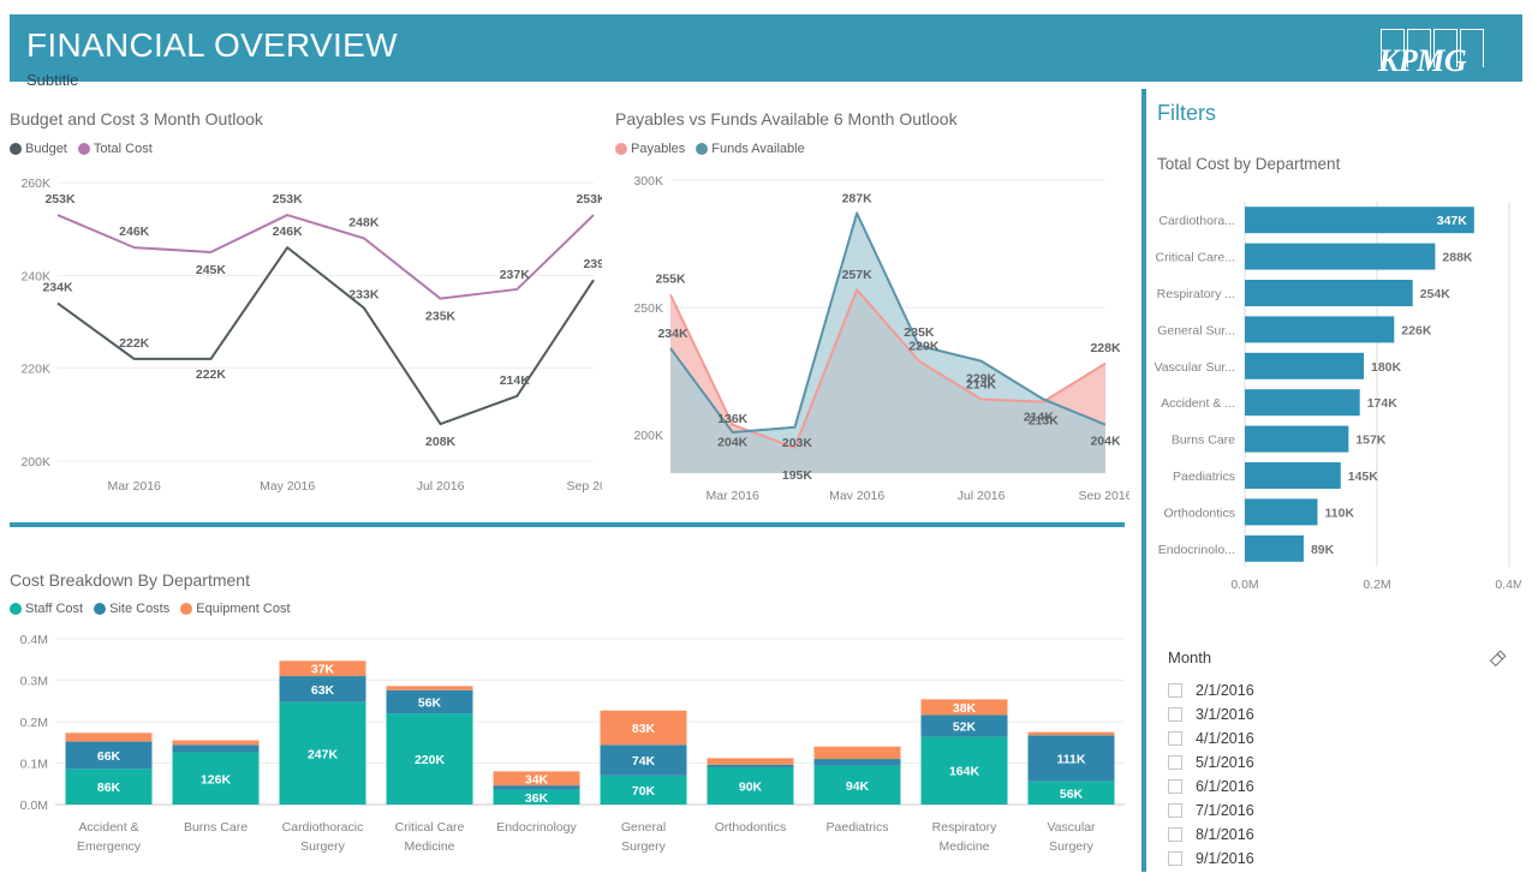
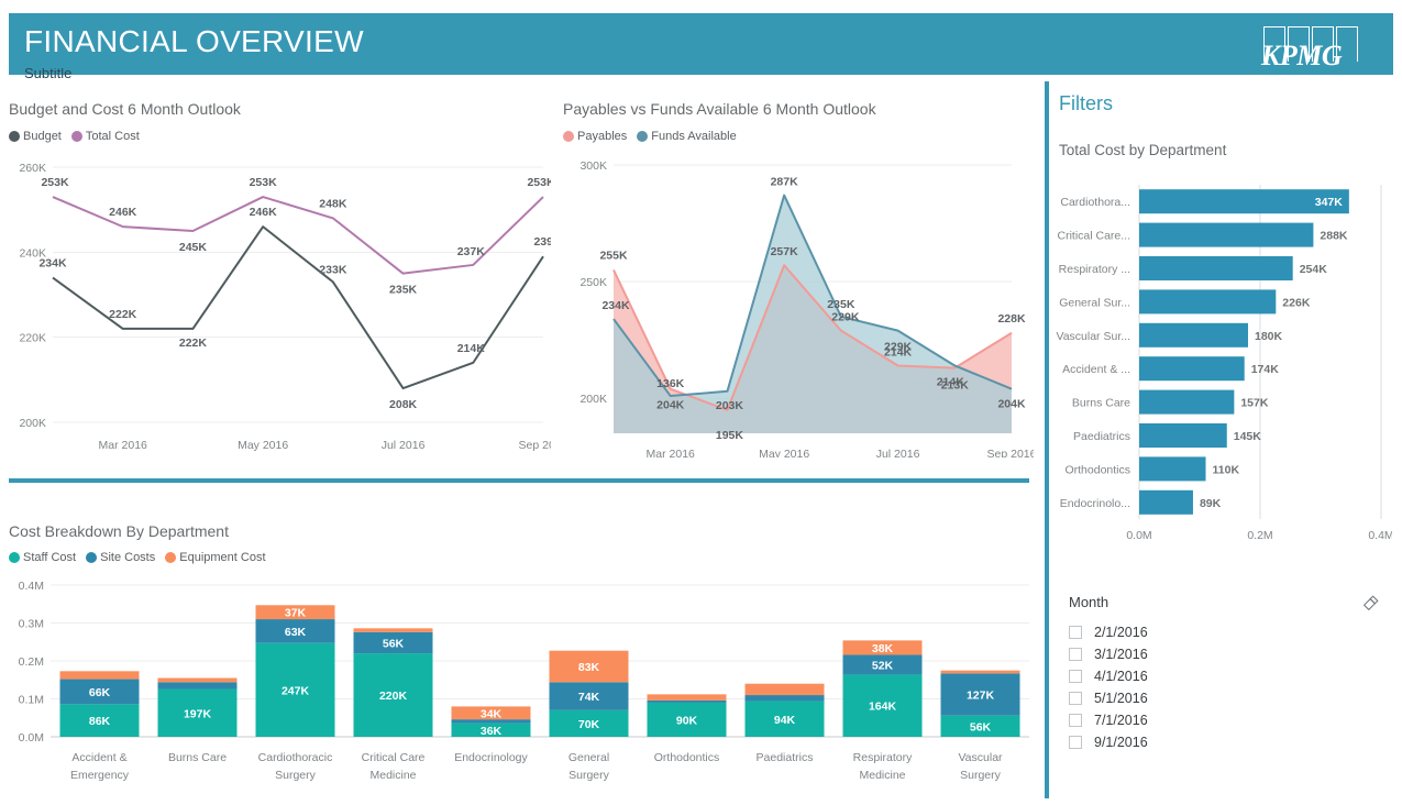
  FINANCIAL OVERVIEW
  Subtitle
  KPMG
- Budget and Cost 3 Month Outlook
+ Budget and Cost 6 Month Outlook
  Budget
  Total Cost
  200K
  220K
  240K
  260K
  234K
  222K
  222K
  246K
  233K
  208K
  214K
  239
  253K
  246K
  245K
  253K
  248K
  235K
  237K
  253K
  Mar 2016
  May 2016
  Jul 2016
  Payables vs Funds Available 6 Month Outlook
  Payables
  Funds Available
  200K
  250K
  300K
  255K
  204K
  195K
  257K
  229K
  214K
  213K
  228K
  234K
  136K
  203K
  287K
  235K
  229K
  214K
  204K
  Mar 2016
  May 2016
  Jul 2016
  Sep 2016
  Cost Breakdown By Department
  Staff Cost
  Site Costs
  Equipment Cost
  0.0M
  0.1M
  0.2M
  0.3M
  0.4M
  86K
  66K
  Accident &
  Emergency
- 126K
+ 197K
  Burns Care
  247K
  63K
  37K
  Cardiothoracic
  Surgery
  220K
  56K
  Critical Care
  Medicine
  36K
  34K
  Endocrinology
  70K
  74K
  83K
  General
  Surgery
  90K
  Orthodontics
  94K
  Paediatrics
  164K
  52K
  38K
  Respiratory
  Medicine
  56K
- 111K
+ 127K
  Vascular
  Surgery
  Filters
  Total Cost by Department
  0.0M
  0.2M
  0.4M
  Cardiothora...
  347K
  Critical Care...
  288K
  Respiratory ...
  254K
  General Sur...
  226K
  Vascular Sur...
  180K
  Accident & ...
  174K
  Burns Care
  157K
  Paediatrics
  145K
  Orthodontics
  110K
  Endocrinolo...
  89K
  Month
  2/1/2016
  3/1/2016
  4/1/2016
  5/1/2016
- 6/1/2016
  7/1/2016
- 8/1/2016
  9/1/2016
